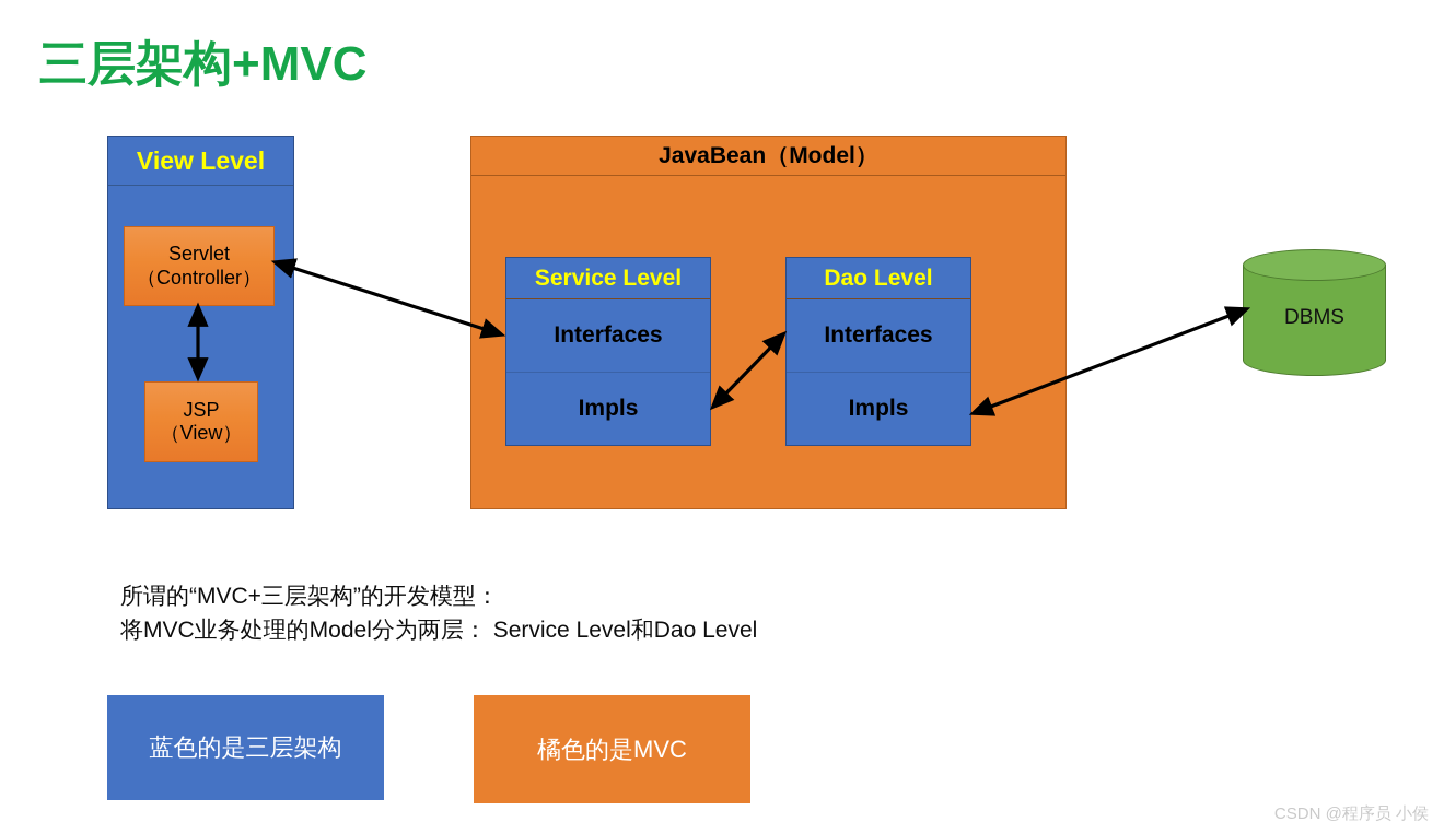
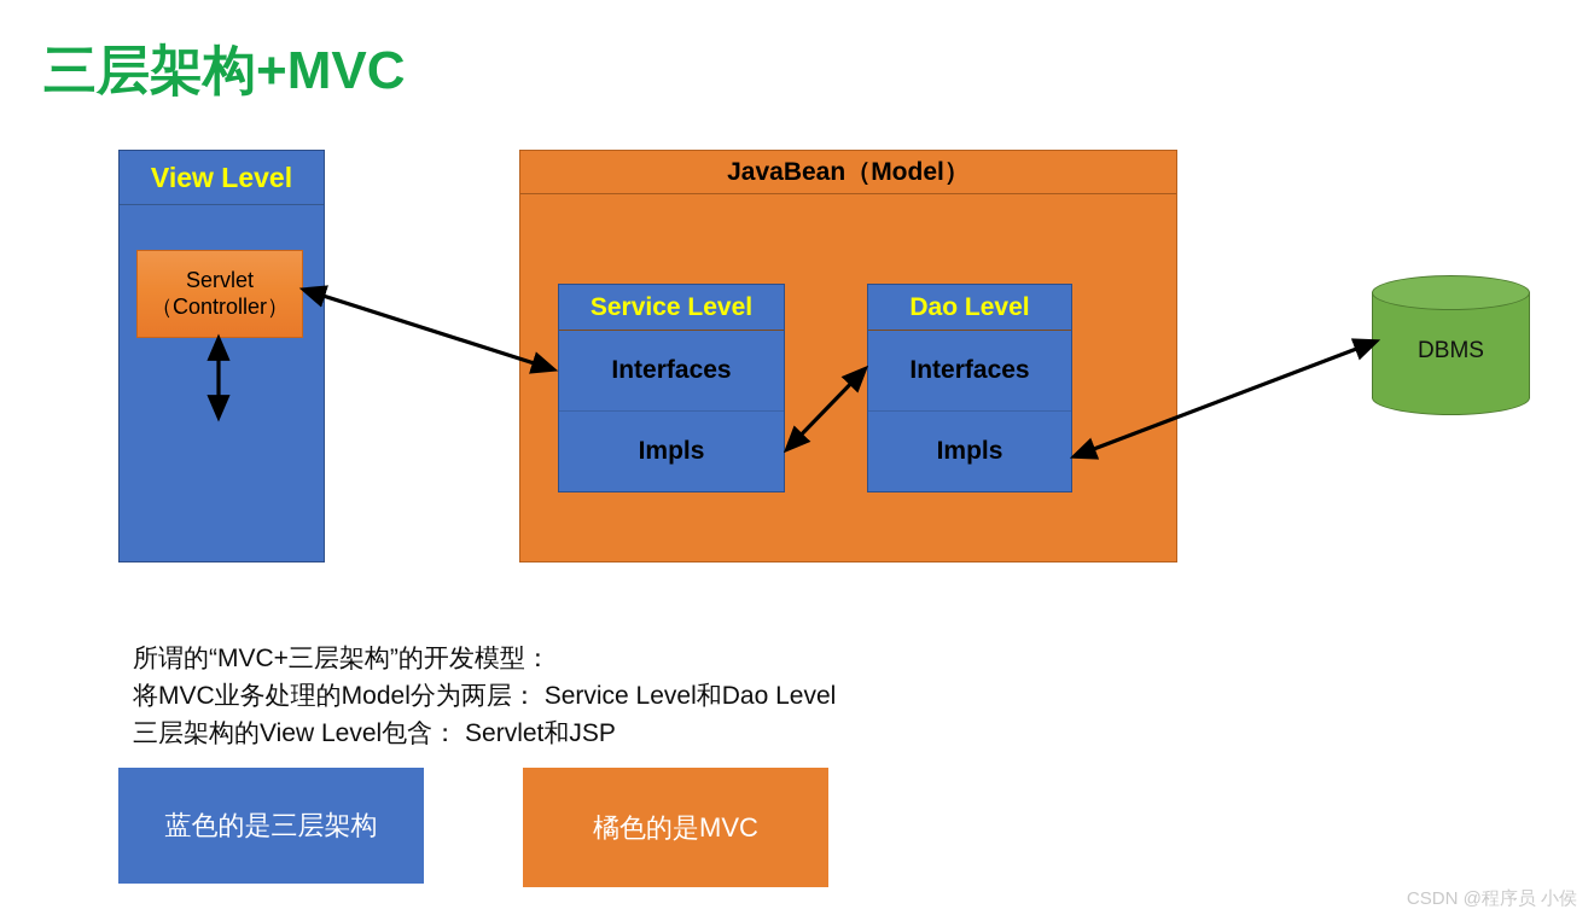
  三层架构+MVC
  View Level
  Servlet
  （Controller）
- JSP
- （View）
  JavaBean（Model）
  Service Level
  Interfaces
  Impls
  Dao Level
  Interfaces
  Impls
  DBMS
  所谓的“MVC+三层架构”的开发模型：
  将MVC业务处理的Model分为两层： Service Level和Dao Level
+ 三层架构的View Level包含： Servlet和JSP
  蓝色的是三层架构
  橘色的是MVC
  CSDN @程序员 小侯
